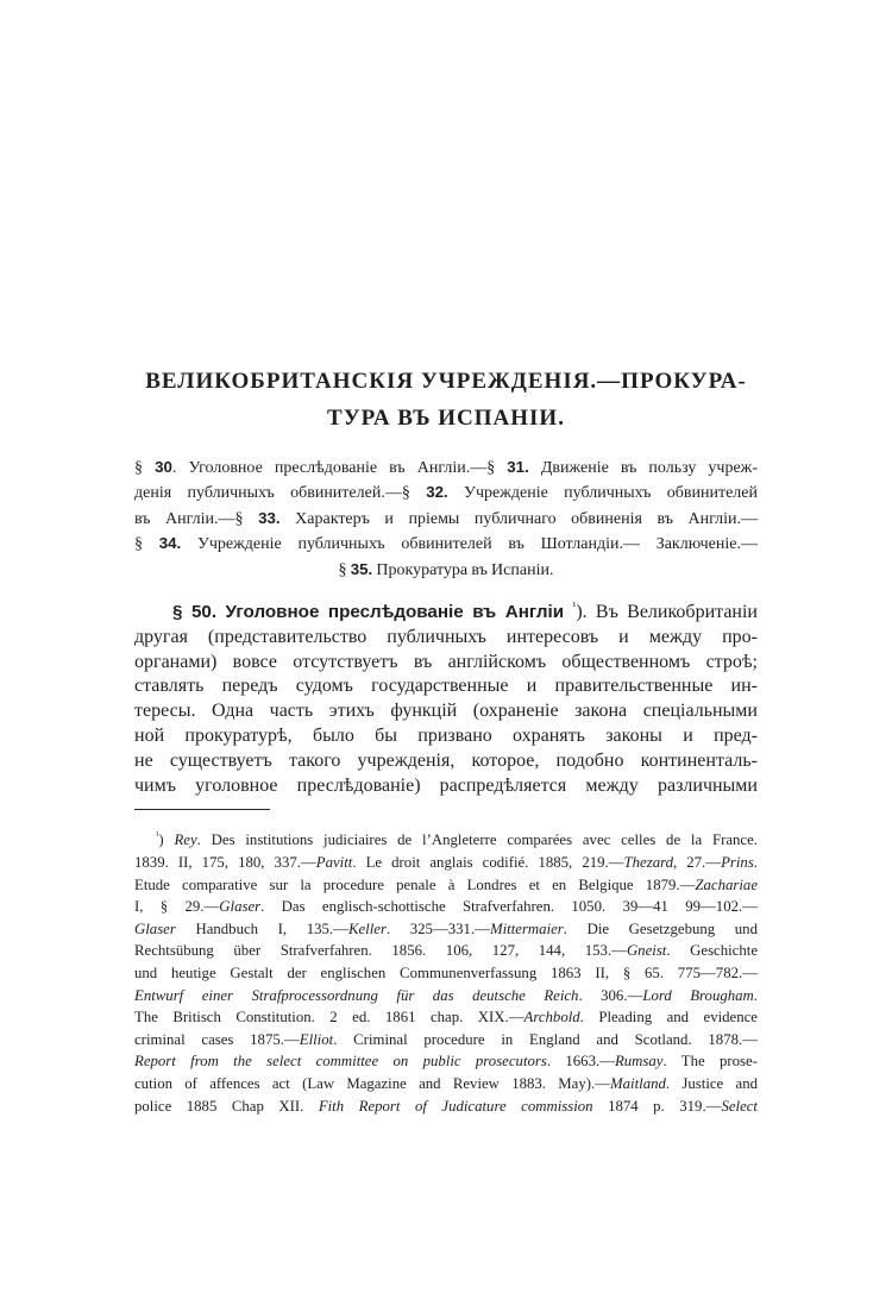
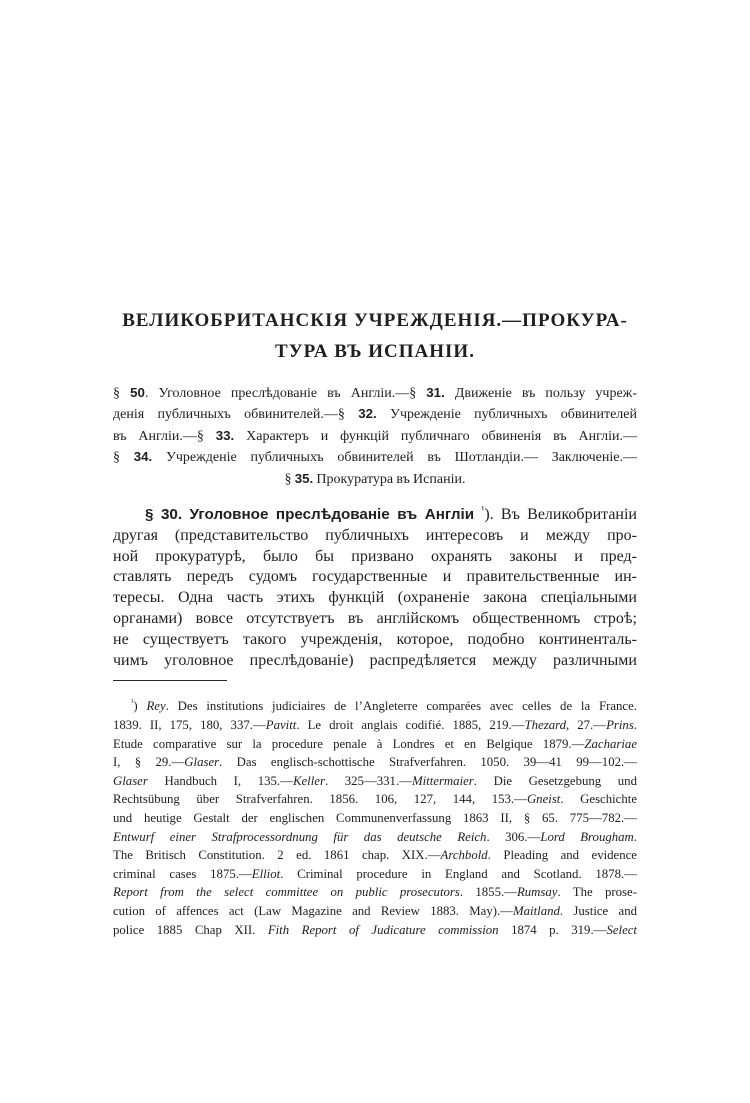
  ВЕЛИКОБРИТАНСКІЯ УЧРЕЖДЕНІЯ.—ПРОКУРА-
  ТУРА ВЪ ИСПАНІИ.
- § 30. Уголовное преслѣдованіе въ Англіи.—§ 31. Движеніе въ пользу учреж-
+ § 50. Уголовное преслѣдованіе въ Англіи.—§ 31. Движеніе въ пользу учреж-
  денія публичныхъ обвинителей.—§ 32. Учрежденіе публичныхъ обвинителей
- въ Англіи.—§ 33. Характеръ и пріемы публичнаго обвиненія въ Англіи.—
+ въ Англіи.—§ 33. Характеръ и функцій публичнаго обвиненія въ Англіи.—
  § 34. Учрежденіе публичныхъ обвинителей въ Шотландіи.— Заключеніе.—
  § 35. Прокуратура въ Испаніи.
- § 50. Уголовное преслѣдованіе въ Англіи ¹). Въ Великобританіи
+ § 30. Уголовное преслѣдованіе въ Англіи ¹). Въ Великобританіи
  другая (представительство публичныхъ интересовъ и между про-
- органами) вовсе отсутствуетъ въ англійскомъ общественномъ строѣ;
+ ной прокуратурѣ, было бы призвано охранять законы и пред-
  ставлять передъ судомъ государственные и правительственные ин-
  тересы. Одна часть этихъ функцій (охраненіе закона спеціальными
- ной прокуратурѣ, было бы призвано охранять законы и пред-
+ органами) вовсе отсутствуетъ въ англійскомъ общественномъ строѣ;
  не существуетъ такого учрежденія, которое, подобно континенталь-
  чимъ уголовное преслѣдованіе) распредѣляется между различными
  ¹) Rey. Des institutions judiciaires de l’Angleterre comparées avec celles de la France.
  1839. II, 175, 180, 337.—Pavitt. Le droit anglais codifié. 1885, 219.—Thezard, 27.—Prins.
  Etude comparative sur la procedure penale à Londres et en Belgique 1879.—Zachariae
  I, § 29.—Glaser. Das englisch-schottische Strafverfahren. 1050. 39—41 99—102.—
  Glaser Handbuch I, 135.—Keller. 325—331.—Mittermaier. Die Gesetzgebung und
  Rechtsübung über Strafverfahren. 1856. 106, 127, 144, 153.—Gneist. Geschichte
  und heutige Gestalt der englischen Communenverfassung 1863 II, § 65. 775—782.—
  Entwurf einer Strafprocessordnung für das deutsche Reich. 306.—Lord Brougham.
  The Britisch Constitution. 2 ed. 1861 chap. XIX.—Archbold. Pleading and evidence
  criminal cases 1875.—Elliot. Criminal procedure in England and Scotland. 1878.—
- Report from the select committee on public prosecutors. 1663.—Rumsay. The prose-
+ Report from the select committee on public prosecutors. 1855.—Rumsay. The prose-
  cution of affences act (Law Magazine and Review 1883. May).—Maitland. Justice and
  police 1885 Chap XII. Fith Report of Judicature commission 1874 p. 319.—Select
